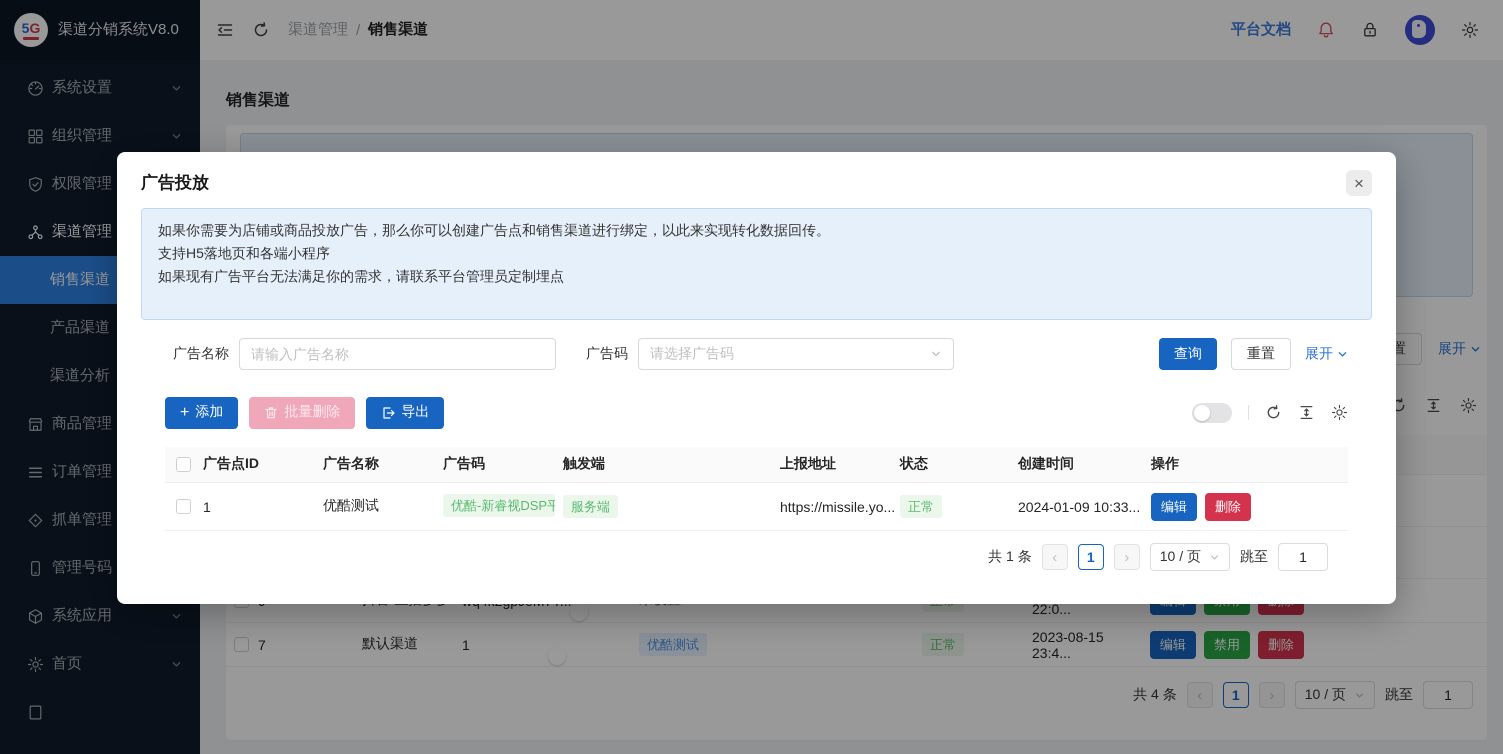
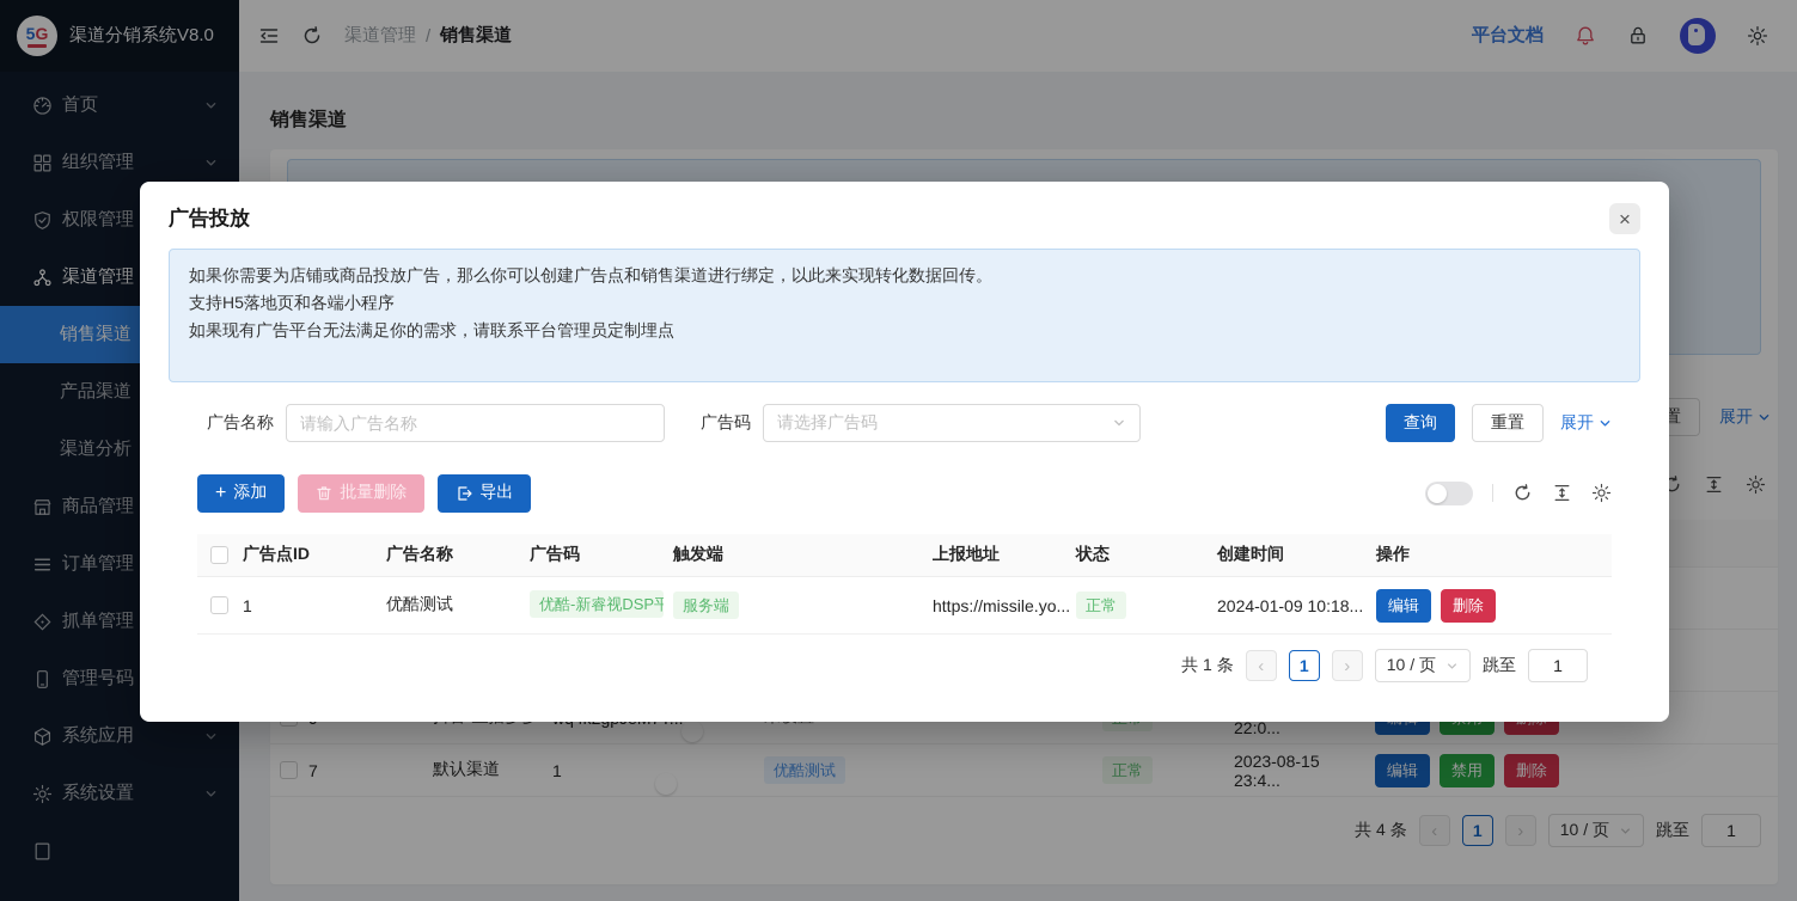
  5G
  渠道分销系统V8.0
- 系统设置
+ 首页
  组织管理
  权限管理
  渠道管理
  销售渠道
  产品渠道
  渠道分析
  商品管理
  订单管理
  抓单管理
  管理号码
  系统应用
- 首页
+ 系统设置
  渠道管理
  /
  销售渠道
  平台文档
  销售渠道
  展开
  7
  默认渠道
  1
  优酷测试
  正常
  2023-08-15 23:4...
  编辑
  禁用
  删除
  共 4 条
  ‹
  1
  ›
  10 / 页
  跳至
  1
  广告投放
  ×
  如果你需要为店铺或商品投放广告，那么你可以创建广告点和销售渠道进行绑定，以此来实现转化数据回传。
  支持H5落地页和各端小程序
  如果现有广告平台无法满足你的需求，请联系平台管理员定制埋点
  广告名称
  请输入广告名称
  广告码
  请选择广告码
  查询
  重置
  展开
  +
  添加
  批量删除
  导出
  广告点ID
  广告名称
  广告码
  触发端
  上报地址
  状态
  创建时间
  操作
  1
  优酷测试
  优酷-新睿视DSP平
  服务端
  https://missile.yo...
  正常
- 2024-01-09 10:33...
+ 2024-01-09 10:18...
  编辑
  删除
  共 1 条
  ‹
  1
  ›
  10 / 页
  跳至
  1
